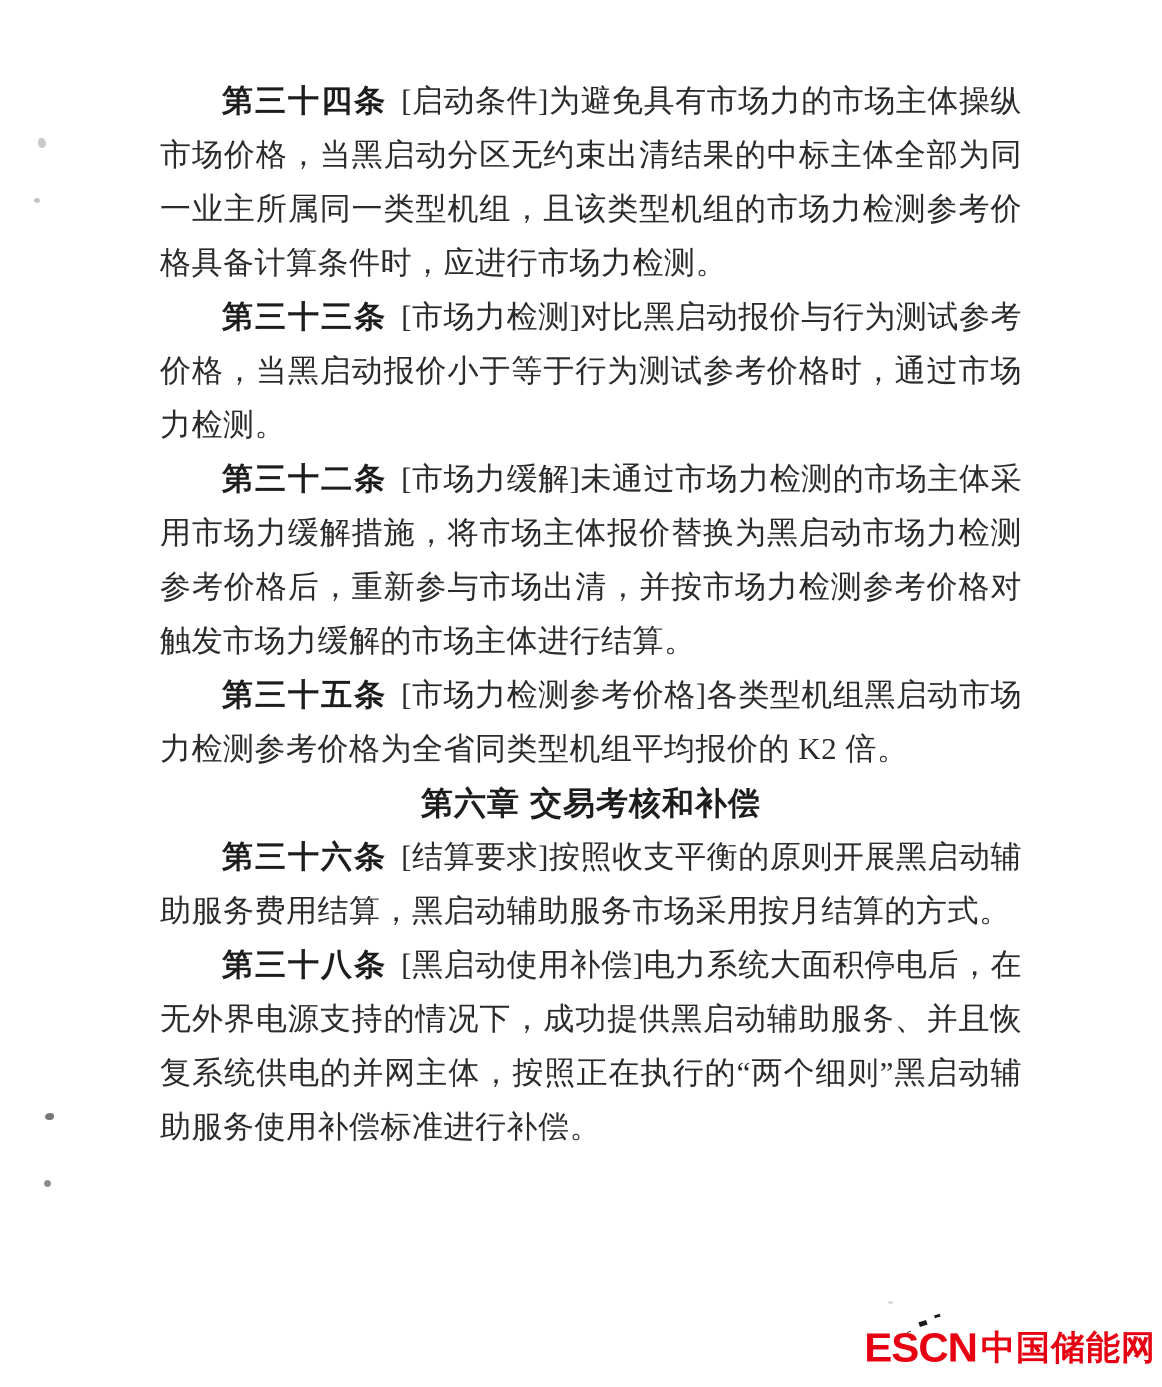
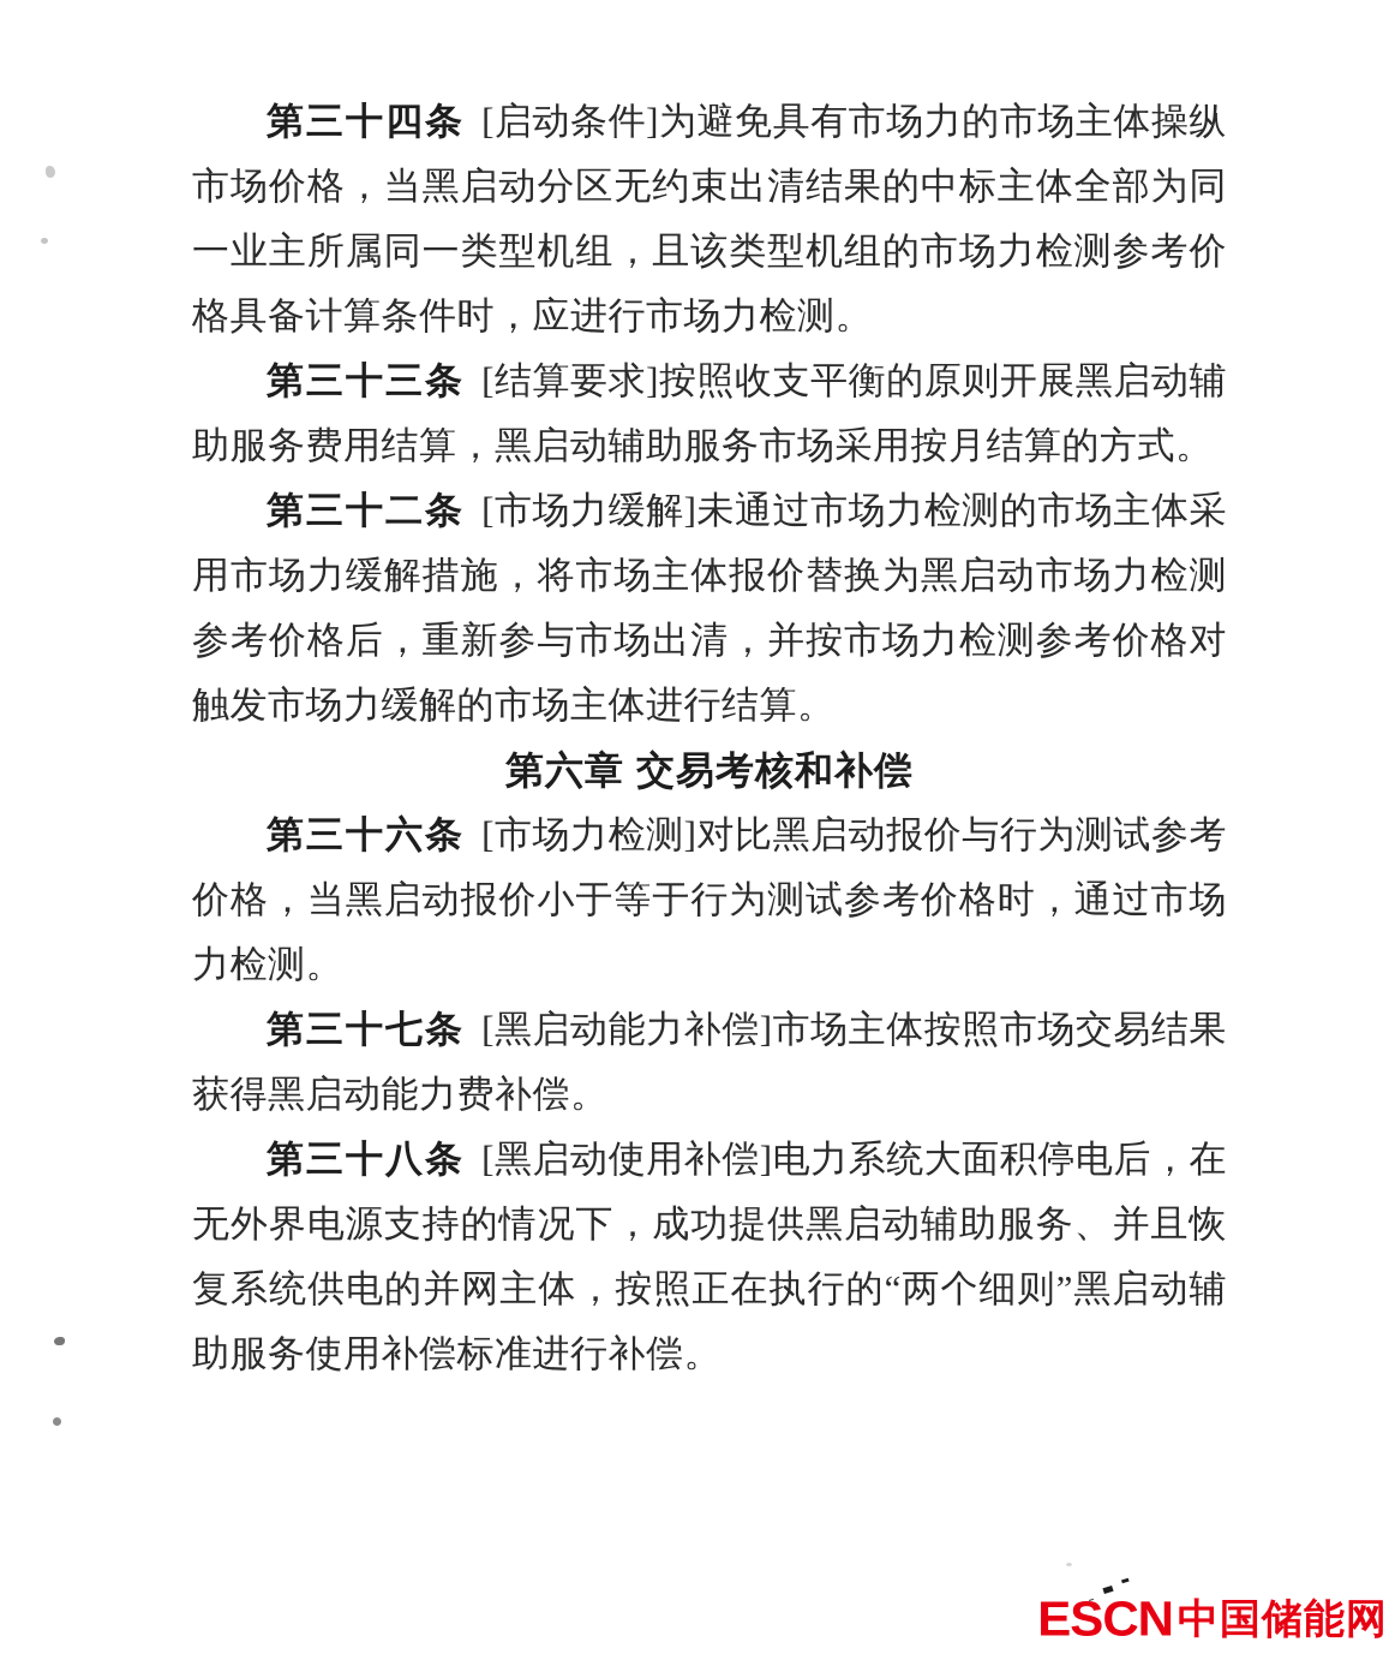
  第三十四条 [启动条件]为避免具有市场力的市场主体操纵市场价格，当黑启动分区无约束出清结果的中标主体全部为同一业主所属同一类型机组，且该类型机组的市场力检测参考价格具备计算条件时，应进行市场力检测。
- 第三十三条 [市场力检测]对比黑启动报价与行为测试参考价格，当黑启动报价小于等于行为测试参考价格时，通过市场力检测。
+ 第三十三条 [结算要求]按照收支平衡的原则开展黑启动辅助服务费用结算，黑启动辅助服务市场采用按月结算的方式。
  第三十二条 [市场力缓解]未通过市场力检测的市场主体采用市场力缓解措施，将市场主体报价替换为黑启动市场力检测参考价格后，重新参与市场出清，并按市场力检测参考价格对触发市场力缓解的市场主体进行结算。
- 第三十五条 [市场力检测参考价格]各类型机组黑启动市场力检测参考价格为全省同类型机组平均报价的 K2 倍。
  第六章 交易考核和补偿
- 第三十六条 [结算要求]按照收支平衡的原则开展黑启动辅助服务费用结算，黑启动辅助服务市场采用按月结算的方式。
+ 第三十六条 [市场力检测]对比黑启动报价与行为测试参考价格，当黑启动报价小于等于行为测试参考价格时，通过市场力检测。
+ 第三十七条 [黑启动能力补偿]市场主体按照市场交易结果获得黑启动能力费补偿。
  第三十八条 [黑启动使用补偿]电力系统大面积停电后，在无外界电源支持的情况下，成功提供黑启动辅助服务、并且恢复系统供电的并网主体，按照正在执行的“两个细则”黑启动辅助服务使用补偿标准进行补偿。
  ESCN
  中国储能网
